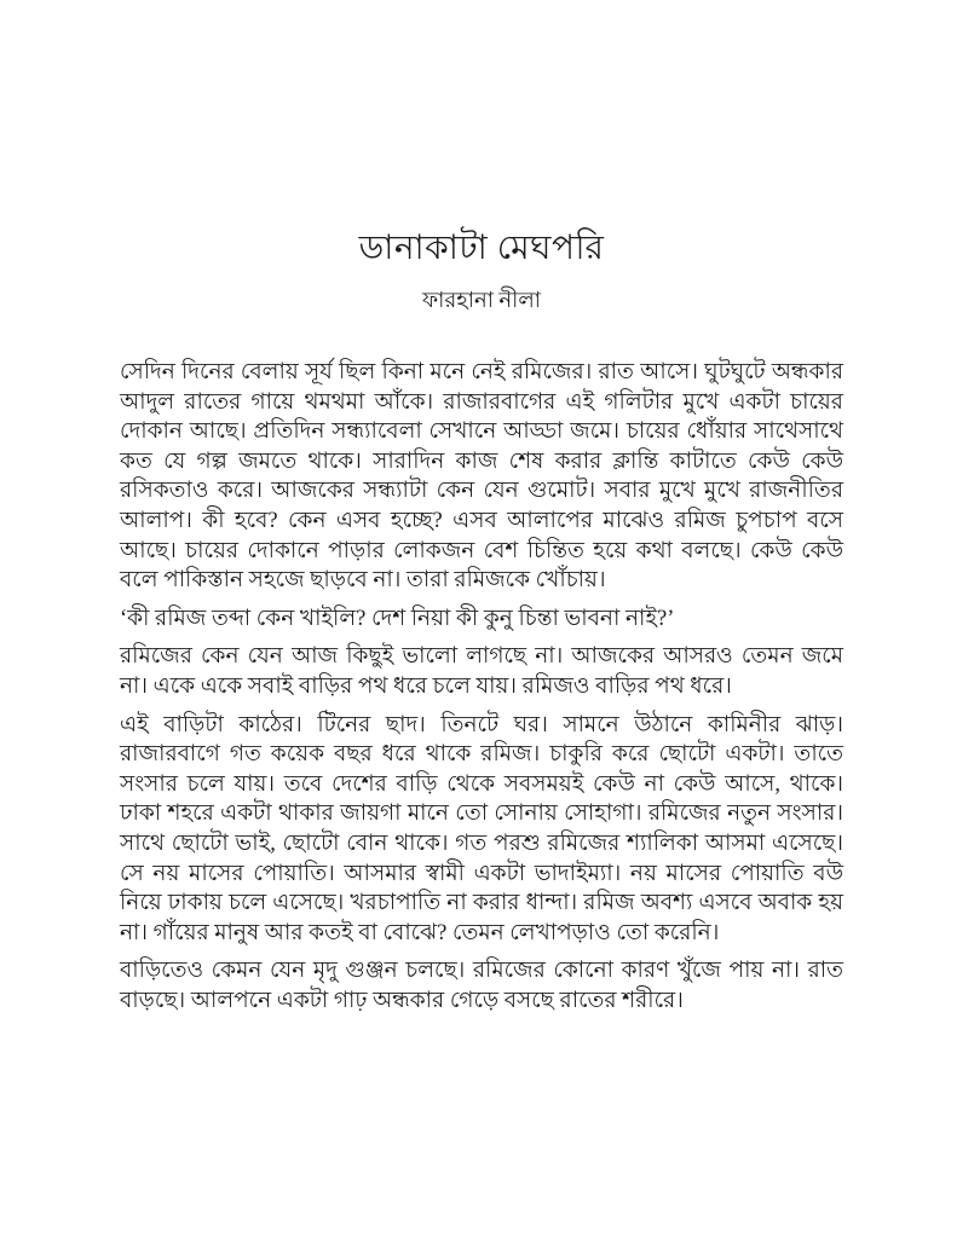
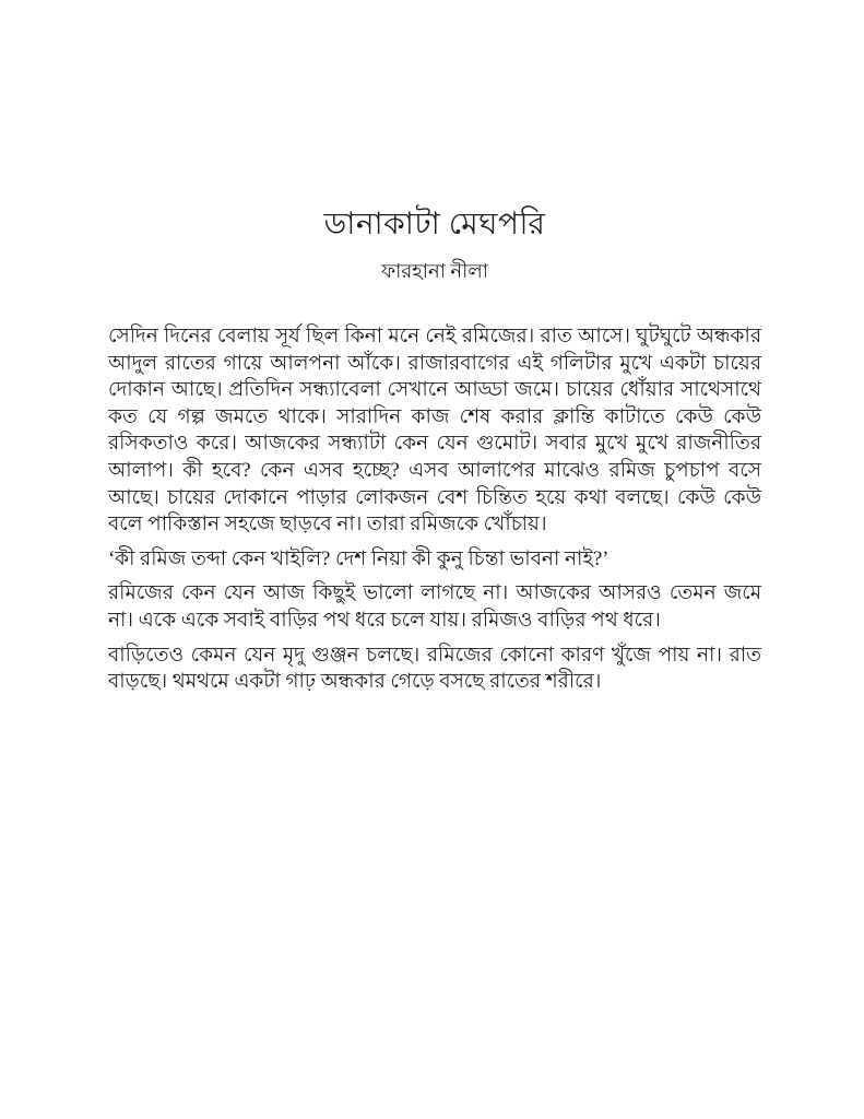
  ডানাকাটা মেঘপরি
  ফারহানা নীলা
- সেদিন দিনের বেলায় সূর্য ছিল কিনা মনে নেই রমিজের। রাত আসে। ঘুটঘুটে অন্ধকার আদুল রাতের গায়ে থমথমা আঁকে। রাজারবাগের এই গলিটার মুখে একটা চায়ের দোকান আছে। প্রতিদিন সন্ধ্যাবেলা সেখানে আড্ডা জমে। চায়ের ধোঁয়ার সাথেসাথে কত যে গল্প জমতে থাকে। সারাদিন কাজ শেষ করার ক্লান্তি কাটাতে কেউ কেউ রসিকতাও করে। আজকের সন্ধ্যাটা কেন যেন গুমোট। সবার মুখে মুখে রাজনীতির আলাপ। কী হবে? কেন এসব হচ্ছে? এসব আলাপের মাঝেও রমিজ চুপচাপ বসে আছে। চায়ের দোকানে পাড়ার লোকজন বেশ চিন্তিত হয়ে কথা বলছে। কেউ কেউ বলে পাকিস্তান সহজে ছাড়বে না। তারা রমিজকে খোঁচায়।
+ সেদিন দিনের বেলায় সূর্য ছিল কিনা মনে নেই রমিজের। রাত আসে। ঘুটঘুটে অন্ধকার আদুল রাতের গায়ে আলপনা আঁকে। রাজারবাগের এই গলিটার মুখে একটা চায়ের দোকান আছে। প্রতিদিন সন্ধ্যাবেলা সেখানে আড্ডা জমে। চায়ের ধোঁয়ার সাথেসাথে কত যে গল্প জমতে থাকে। সারাদিন কাজ শেষ করার ক্লান্তি কাটাতে কেউ কেউ রসিকতাও করে। আজকের সন্ধ্যাটা কেন যেন গুমোট। সবার মুখে মুখে রাজনীতির আলাপ। কী হবে? কেন এসব হচ্ছে? এসব আলাপের মাঝেও রমিজ চুপচাপ বসে আছে। চায়ের দোকানে পাড়ার লোকজন বেশ চিন্তিত হয়ে কথা বলছে। কেউ কেউ বলে পাকিস্তান সহজে ছাড়বে না। তারা রমিজকে খোঁচায়।
  ‘কী রমিজ তব্দা কেন খাইলি? দেশ নিয়া কী কুনু চিন্তা ভাবনা নাই?’
  রমিজের কেন যেন আজ কিছুই ভালো লাগছে না। আজকের আসরও তেমন জমে না। একে একে সবাই বাড়ির পথ ধরে চলে যায়। রমিজও বাড়ির পথ ধরে।
- এই বাড়িটা কাঠের। টিনের ছাদ। তিনটে ঘর। সামনে উঠানে কামিনীর ঝাড়। রাজারবাগে গত কয়েক বছর ধরে থাকে রমিজ। চাকুরি করে ছোটো একটা। তাতে সংসার চলে যায়। তবে দেশের বাড়ি থেকে সবসময়ই কেউ না কেউ আসে, থাকে। ঢাকা শহরে একটা থাকার জায়গা মানে তো সোনায় সোহাগা। রমিজের নতুন সংসার। সাথে ছোটো ভাই, ছোটো বোন থাকে। গত পরশু রমিজের শ্যালিকা আসমা এসেছে। সে নয় মাসের পোয়াতি। আসমার স্বামী একটা ভাদাইম্যা। নয় মাসের পোয়াতি বউ নিয়ে ঢাকায় চলে এসেছে। খরচাপাতি না করার ধান্দা। রমিজ অবশ্য এসবে অবাক হয় না। গাঁয়ের মানুষ আর কতই বা বোঝে? তেমন লেখাপড়াও তো করেনি।
- বাড়িতেও কেমন যেন মৃদু গুঞ্জন চলছে। রমিজের কোনো কারণ খুঁজে পায় না। রাত বাড়ছে। আলপনে একটা গাঢ় অন্ধকার গেড়ে বসছে রাতের শরীরে।
+ বাড়িতেও কেমন যেন মৃদু গুঞ্জন চলছে। রমিজের কোনো কারণ খুঁজে পায় না। রাত বাড়ছে। থমথমে একটা গাঢ় অন্ধকার গেড়ে বসছে রাতের শরীরে।
